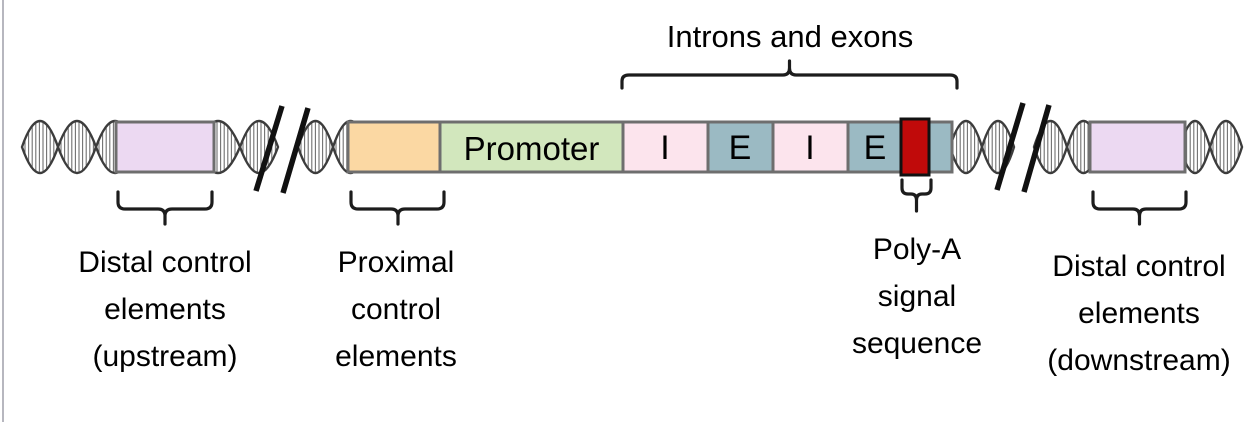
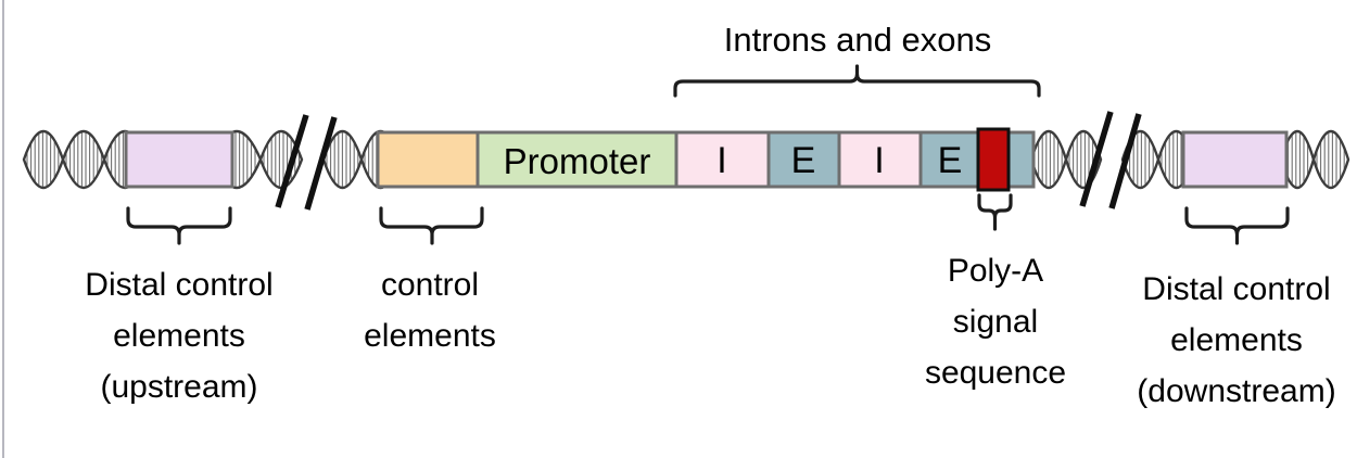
  Introns and exons
  Promoter
  I
  E
  I
  E
  Distal control
  elements
  (upstream)
- Proximal
  control
  elements
  Poly-A
  signal
  sequence
  Distal control
  elements
  (downstream)
